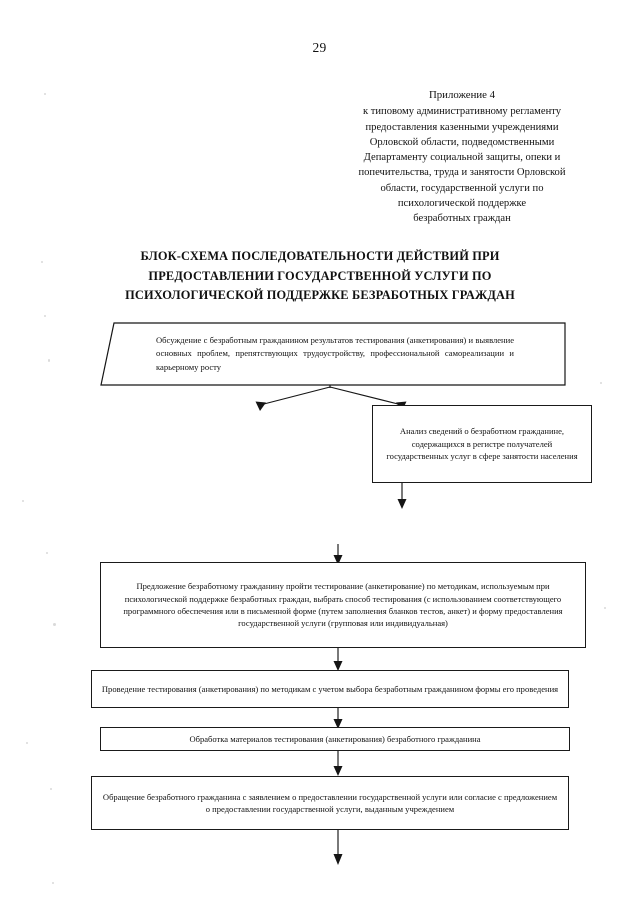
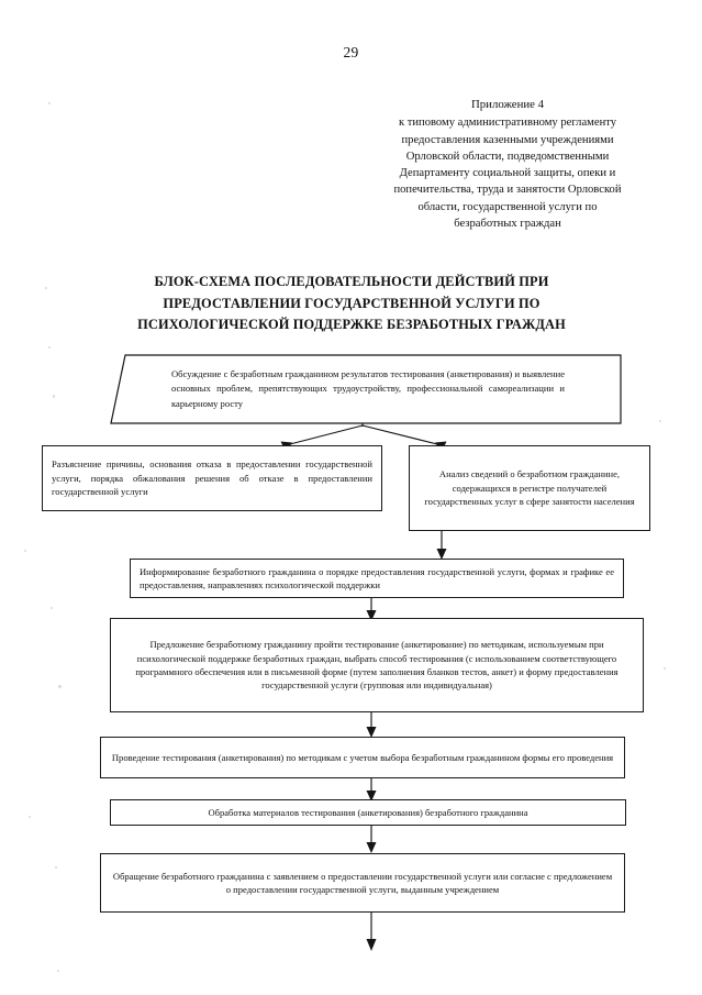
  29
  Приложение 4
  к типовому административному регламенту
  предоставления казенными учреждениями
  Орловской области, подведомственными
  Департаменту социальной защиты, опеки и
  попечительства, труда и занятости Орловской
  области, государственной услуги по
- психологической поддержке
  безработных граждан
  БЛОК-СХЕМА ПОСЛЕДОВАТЕЛЬНОСТИ ДЕЙСТВИЙ ПРИ
  ПРЕДОСТАВЛЕНИИ ГОСУДАРСТВЕННОЙ УСЛУГИ ПО
  ПСИХОЛОГИЧЕСКОЙ ПОДДЕРЖКЕ БЕЗРАБОТНЫХ ГРАЖДАН
  Обсуждение с безработным гражданином результатов тестирования (анкетирования) и выявление основных проблем, препятствующих трудоустройству, профессиональной самореализации и карьерному росту
+ Разъяснение причины, основания отказа в предоставлении государственной услуги, порядка обжалования решения об отказе в предоставлении государственной услуги
  Анализ сведений о безработном гражданине, содержащихся в регистре получателей государственных услуг в сфере занятости населения
+ Информирование безработного гражданина о порядке предоставления государственной услуги, формах и графике ее предоставления, направлениях психологической поддержки
  Предложение безработному гражданину пройти тестирование (анкетирование) по методикам, используемым при психологической поддержке безработных граждан, выбрать способ тестирования (с использованием соответствующего программного обеспечения или в письменной форме (путем заполнения бланков тестов, анкет) и форму предоставления государственной услуги (групповая или индивидуальная)
  Проведение тестирования (анкетирования) по методикам с учетом выбора безработным гражданином формы его проведения
  Обработка материалов тестирования (анкетирования) безработного гражданина
  Обращение безработного гражданина с заявлением о предоставлении государственной услуги или согласие с предложением о предоставлении государственной услуги, выданным учреждением
